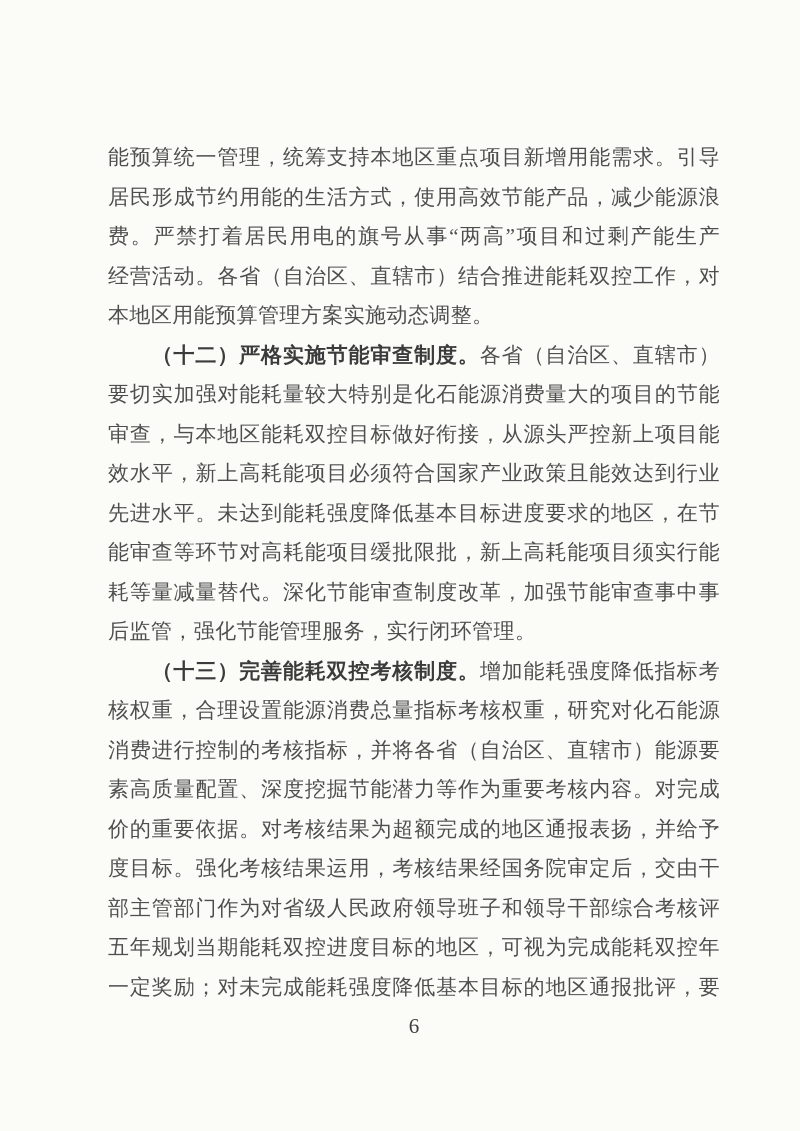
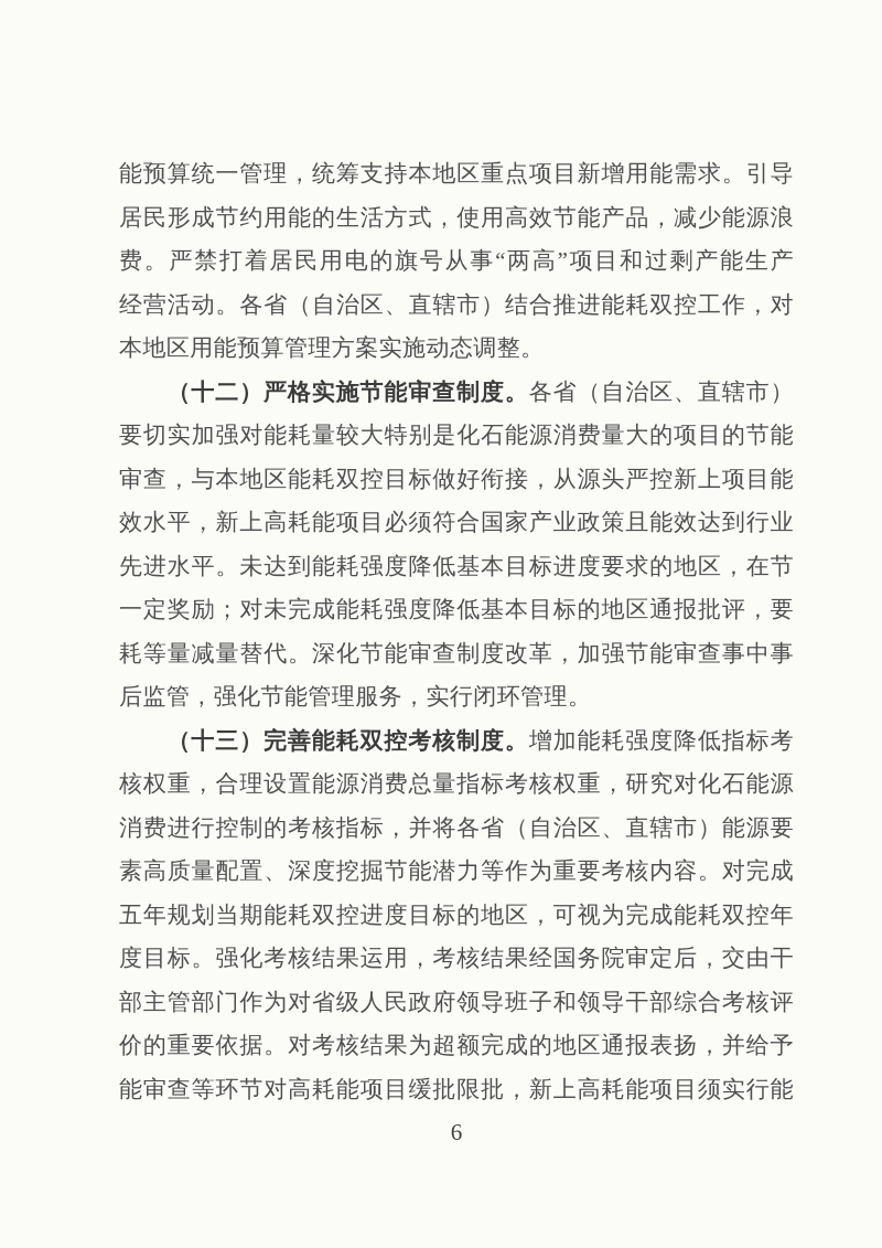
  能预算统一管理，统筹支持本地区重点项目新增用能需求。引导
  居民形成节约用能的生活方式，使用高效节能产品，减少能源浪
  费。严禁打着居民用电的旗号从事“两高”项目和过剩产能生产
  经营活动。各省（自治区、直辖市）结合推进能耗双控工作，对
  本地区用能预算管理方案实施动态调整。
  （十二）严格实施节能审查制度。各省（自治区、直辖市）
  要切实加强对能耗量较大特别是化石能源消费量大的项目的节能
  审查，与本地区能耗双控目标做好衔接，从源头严控新上项目能
  效水平，新上高耗能项目必须符合国家产业政策且能效达到行业
  先进水平。未达到能耗强度降低基本目标进度要求的地区，在节
- 能审查等环节对高耗能项目缓批限批，新上高耗能项目须实行能
+ 一定奖励；对未完成能耗强度降低基本目标的地区通报批评，要
  耗等量减量替代。深化节能审查制度改革，加强节能审查事中事
  后监管，强化节能管理服务，实行闭环管理。
  （十三）完善能耗双控考核制度。增加能耗强度降低指标考
  核权重，合理设置能源消费总量指标考核权重，研究对化石能源
  消费进行控制的考核指标，并将各省（自治区、直辖市）能源要
  素高质量配置、深度挖掘节能潜力等作为重要考核内容。对完成
- 价的重要依据。对考核结果为超额完成的地区通报表扬，并给予
+ 五年规划当期能耗双控进度目标的地区，可视为完成能耗双控年
  度目标。强化考核结果运用，考核结果经国务院审定后，交由干
  部主管部门作为对省级人民政府领导班子和领导干部综合考核评
- 五年规划当期能耗双控进度目标的地区，可视为完成能耗双控年
+ 价的重要依据。对考核结果为超额完成的地区通报表扬，并给予
- 一定奖励；对未完成能耗强度降低基本目标的地区通报批评，要
+ 能审查等环节对高耗能项目缓批限批，新上高耗能项目须实行能
  6
